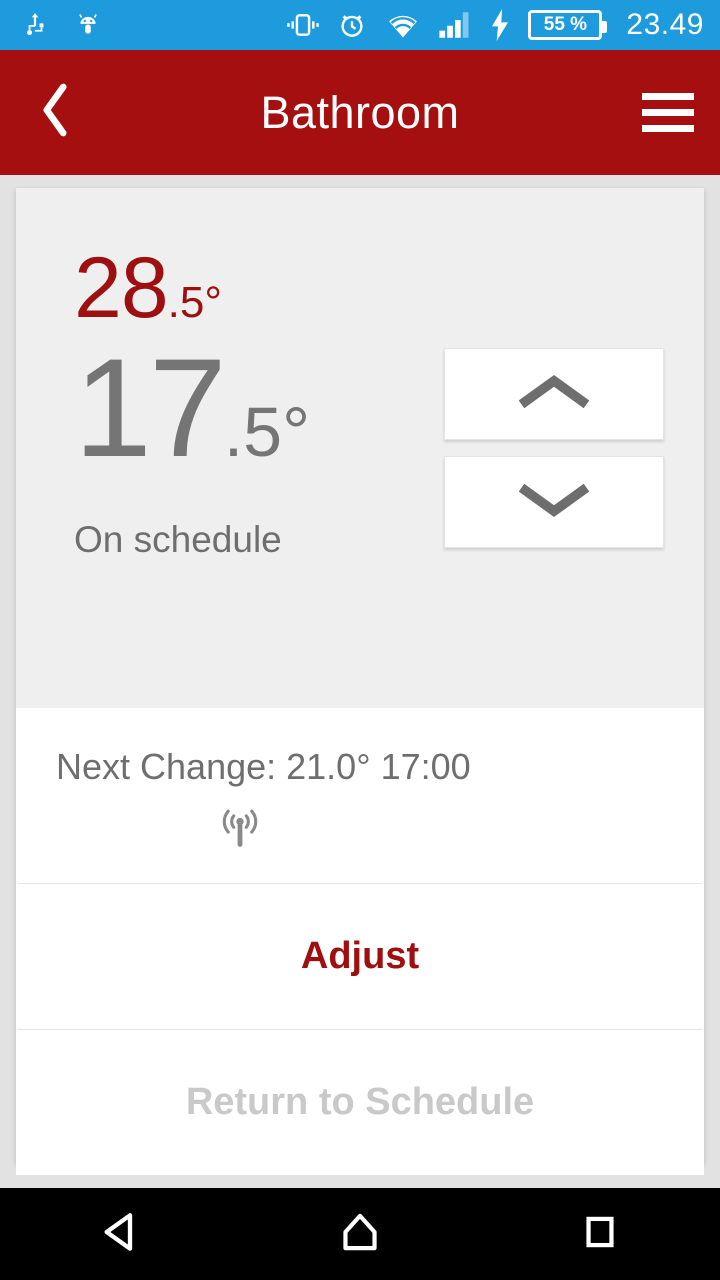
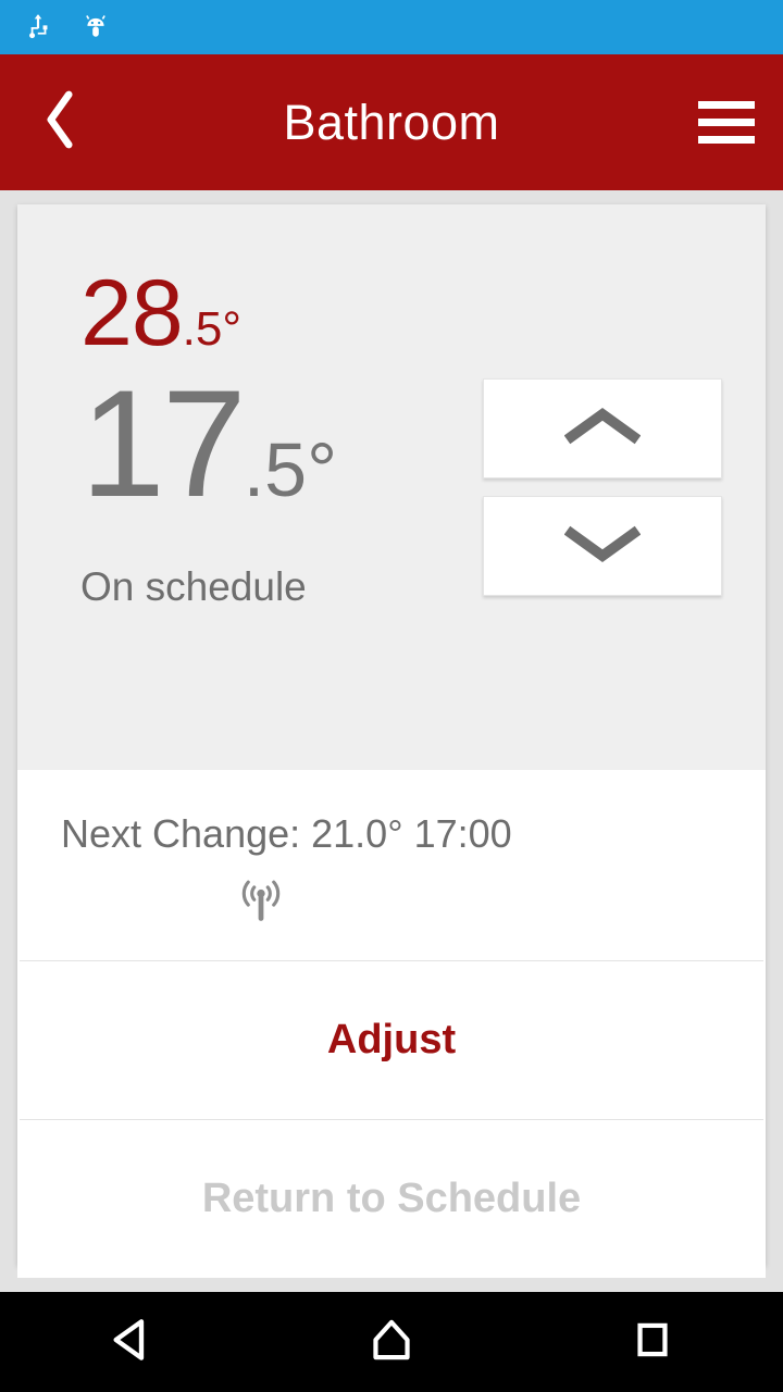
- 55 %
- 23.49
  Bathroom
  28.5°
  17.5°
  On schedule
  Next Change: 21.0° 17:00
  Adjust
  Return to Schedule
